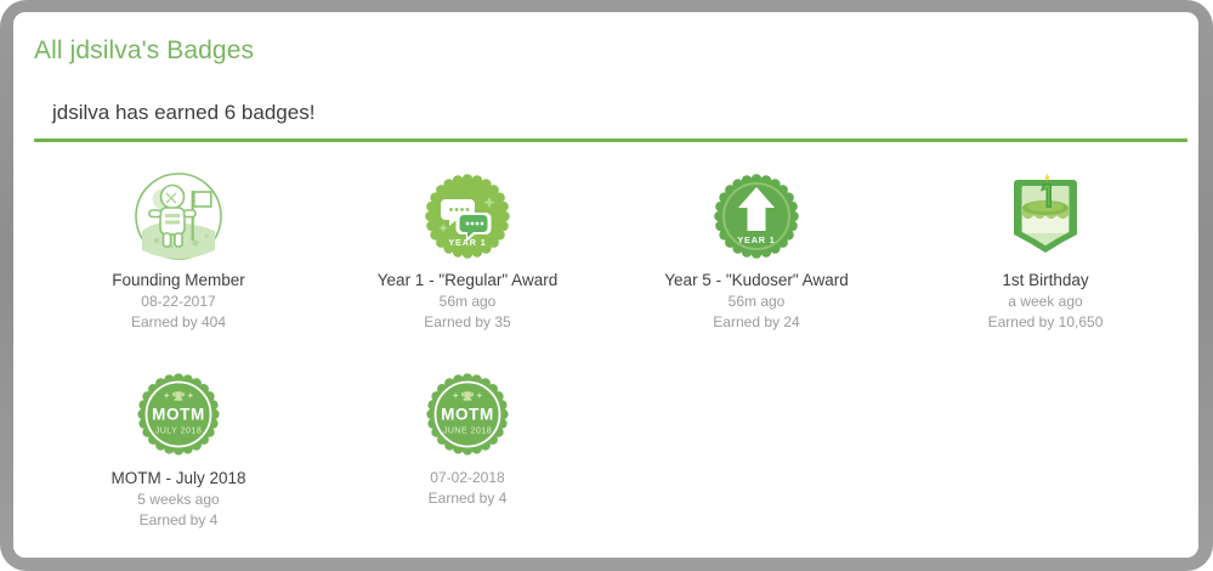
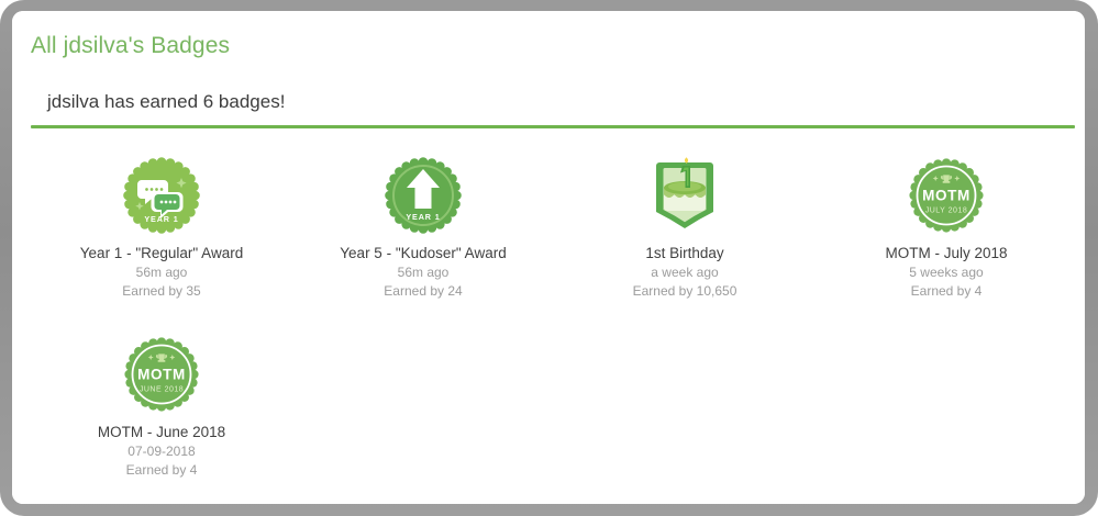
  All jdsilva's Badges
  jdsilva has earned 6 badges!
- Founding Member
- 08-22-2017
- Earned by 404
  YEAR 1
  Year 1 - "Regular" Award
  56m ago
  Earned by 35
  YEAR 1
  Year 5 - "Kudoser" Award
  56m ago
  Earned by 24
  1st Birthday
  a week ago
  Earned by 10,650
  MOTM
  MOTM - July 2018
  5 weeks ago
  Earned by 4
  MOTM
+ MOTM - June 2018
- 07-02-2018
+ 07-09-2018
  Earned by 4
